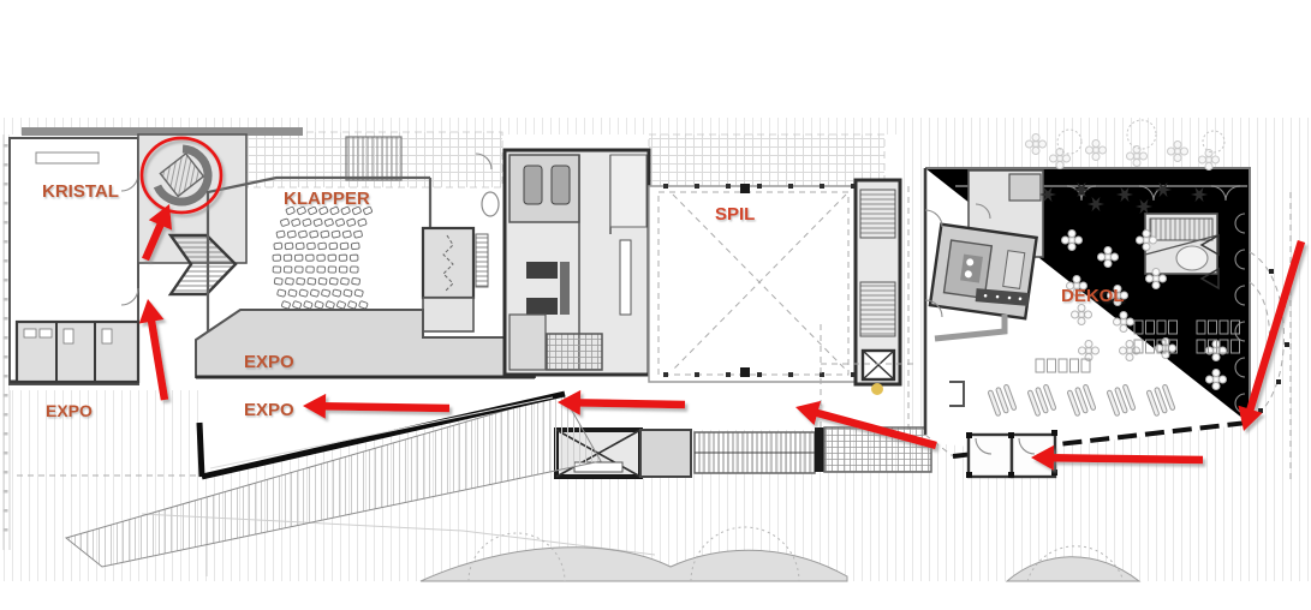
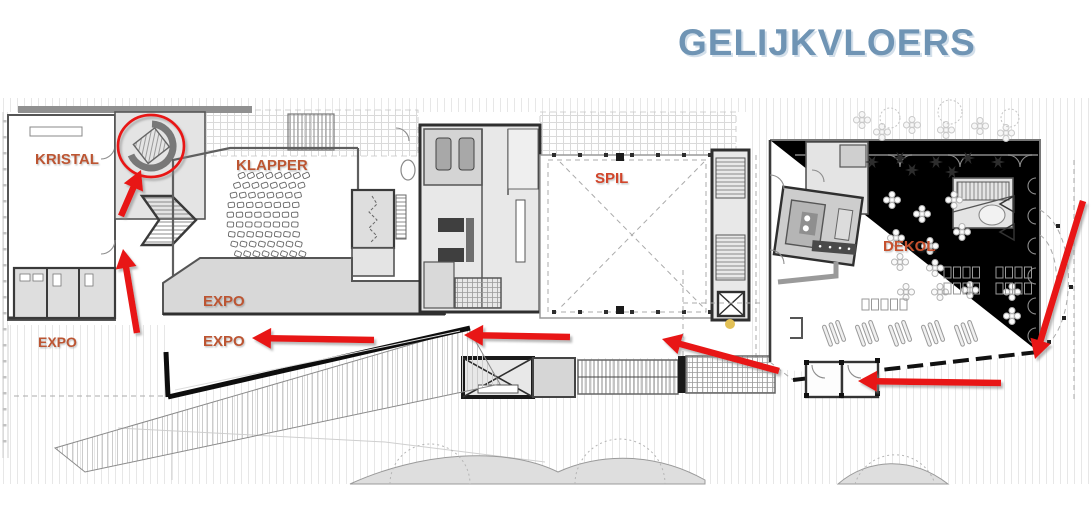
+ GELIJKVLOERS
  KRISTAL
  KLAPPER
  SPIL
  DEKOL
  EXPO
  EXPO
  EXPO
